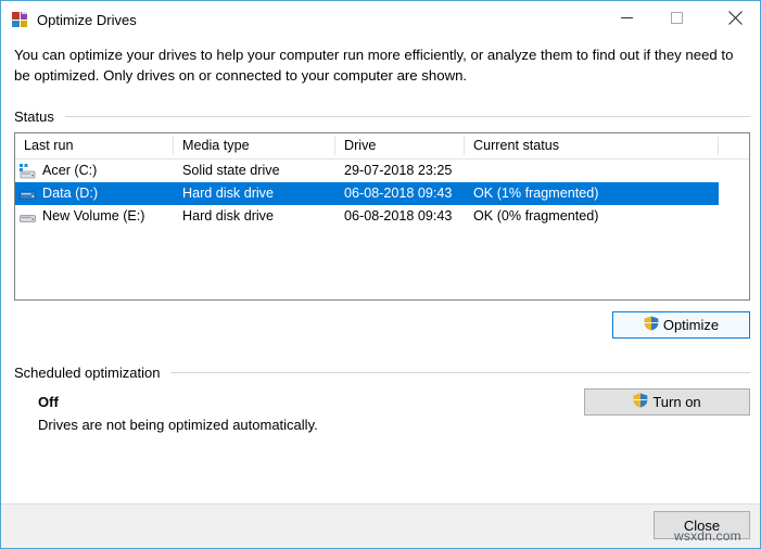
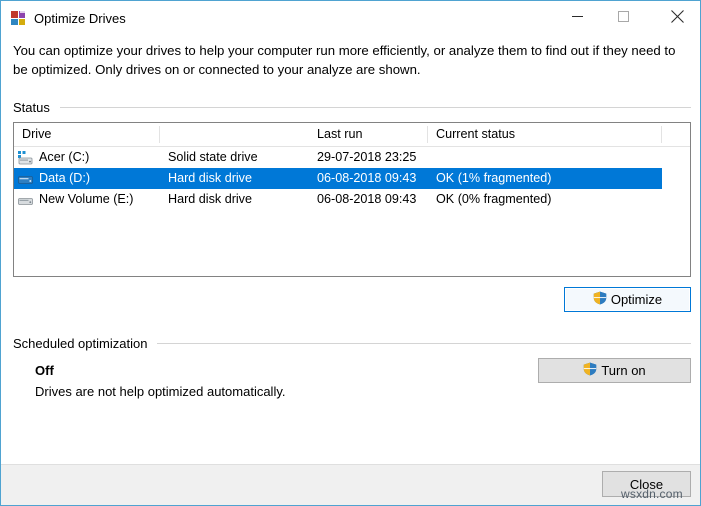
  Optimize Drives
- You can optimize your drives to help your computer run more efficiently, or analyze them to find out if they need to be optimized. Only drives on or connected to your computer are shown.
+ You can optimize your drives to help your computer run more efficiently, or analyze them to find out if they need to be optimized. Only drives on or connected to your analyze are shown.
  Status
- Last run
+ Drive
- Media type
- Drive
+ Last run
  Current status
  Acer (C:)
  Solid state drive
  29-07-2018 23:25
  Data (D:)
  Hard disk drive
  06-08-2018 09:43
  OK (1% fragmented)
  New Volume (E:)
  Hard disk drive
  06-08-2018 09:43
  OK (0% fragmented)
  Optimize
  Scheduled optimization
  Off
- Drives are not being optimized automatically.
+ Drives are not help optimized automatically.
  Turn on
  Close
  wsxdn.com
